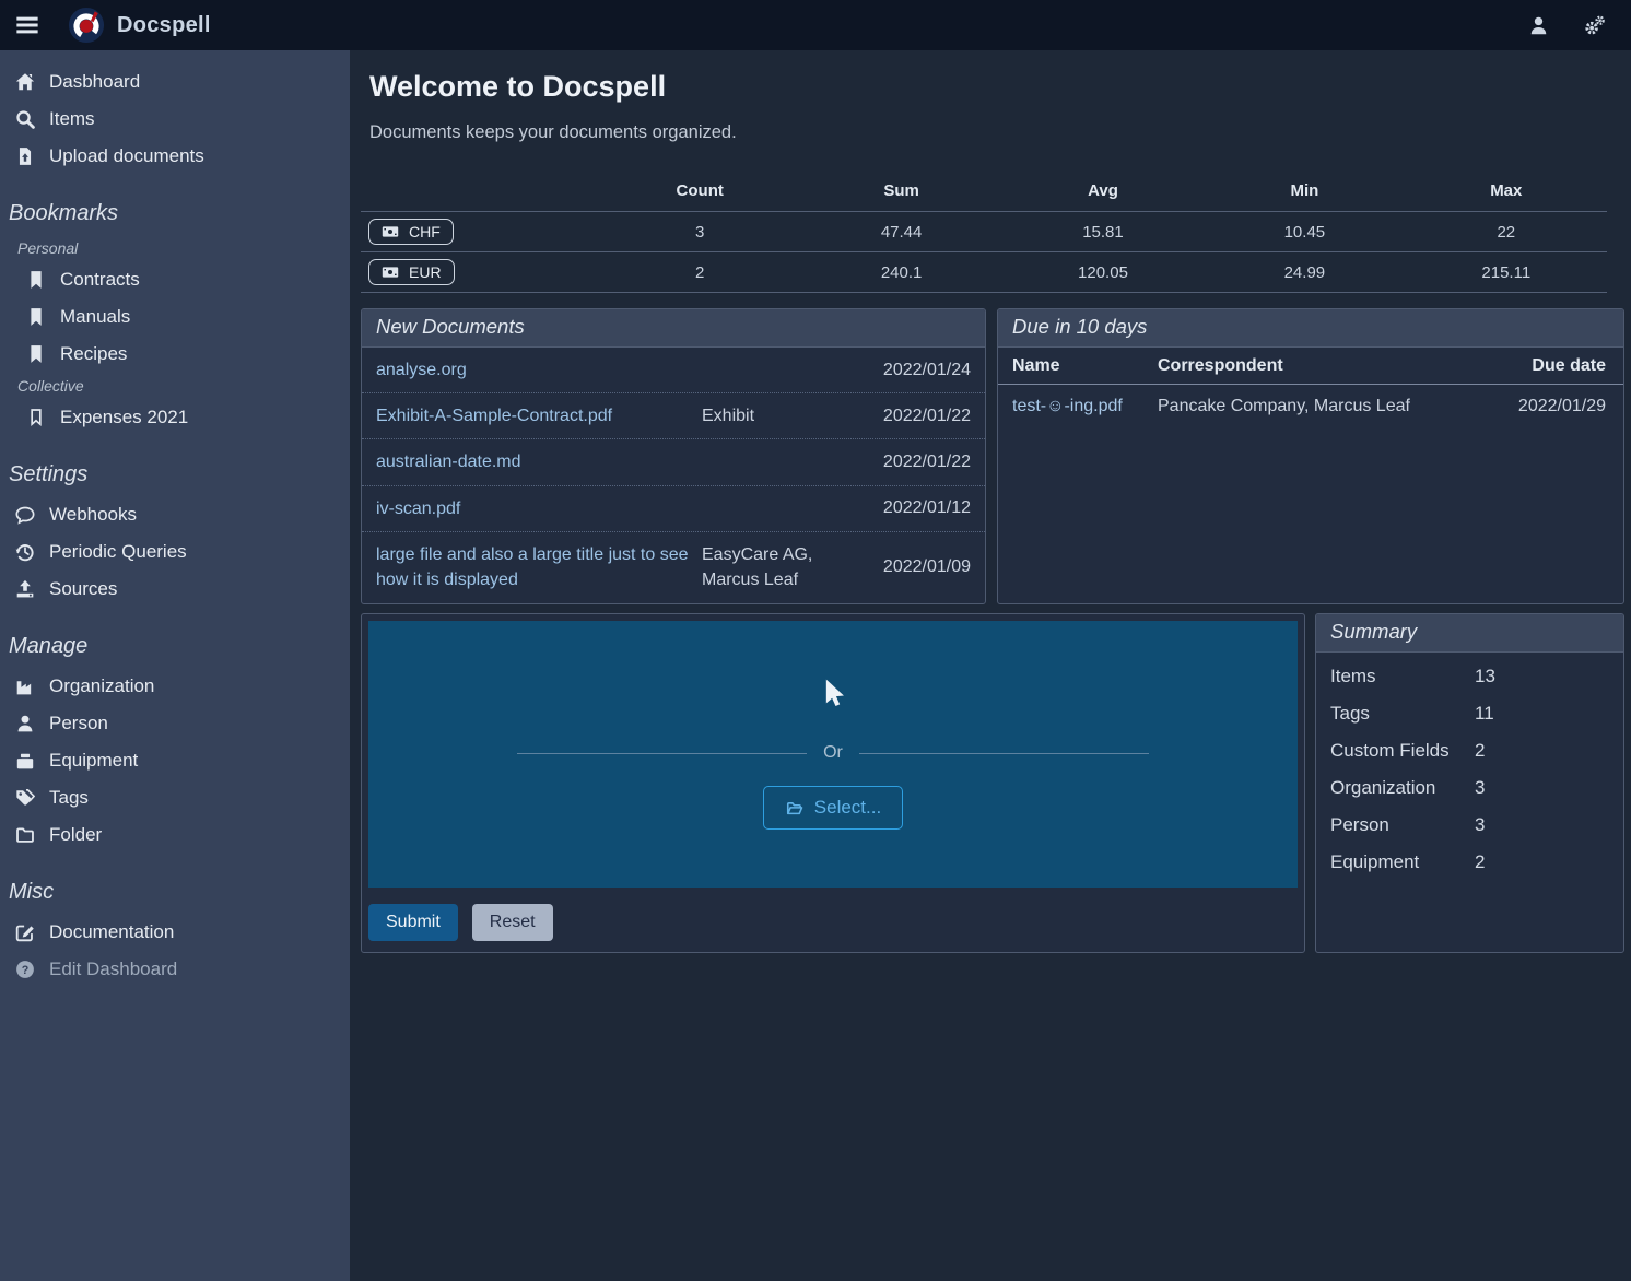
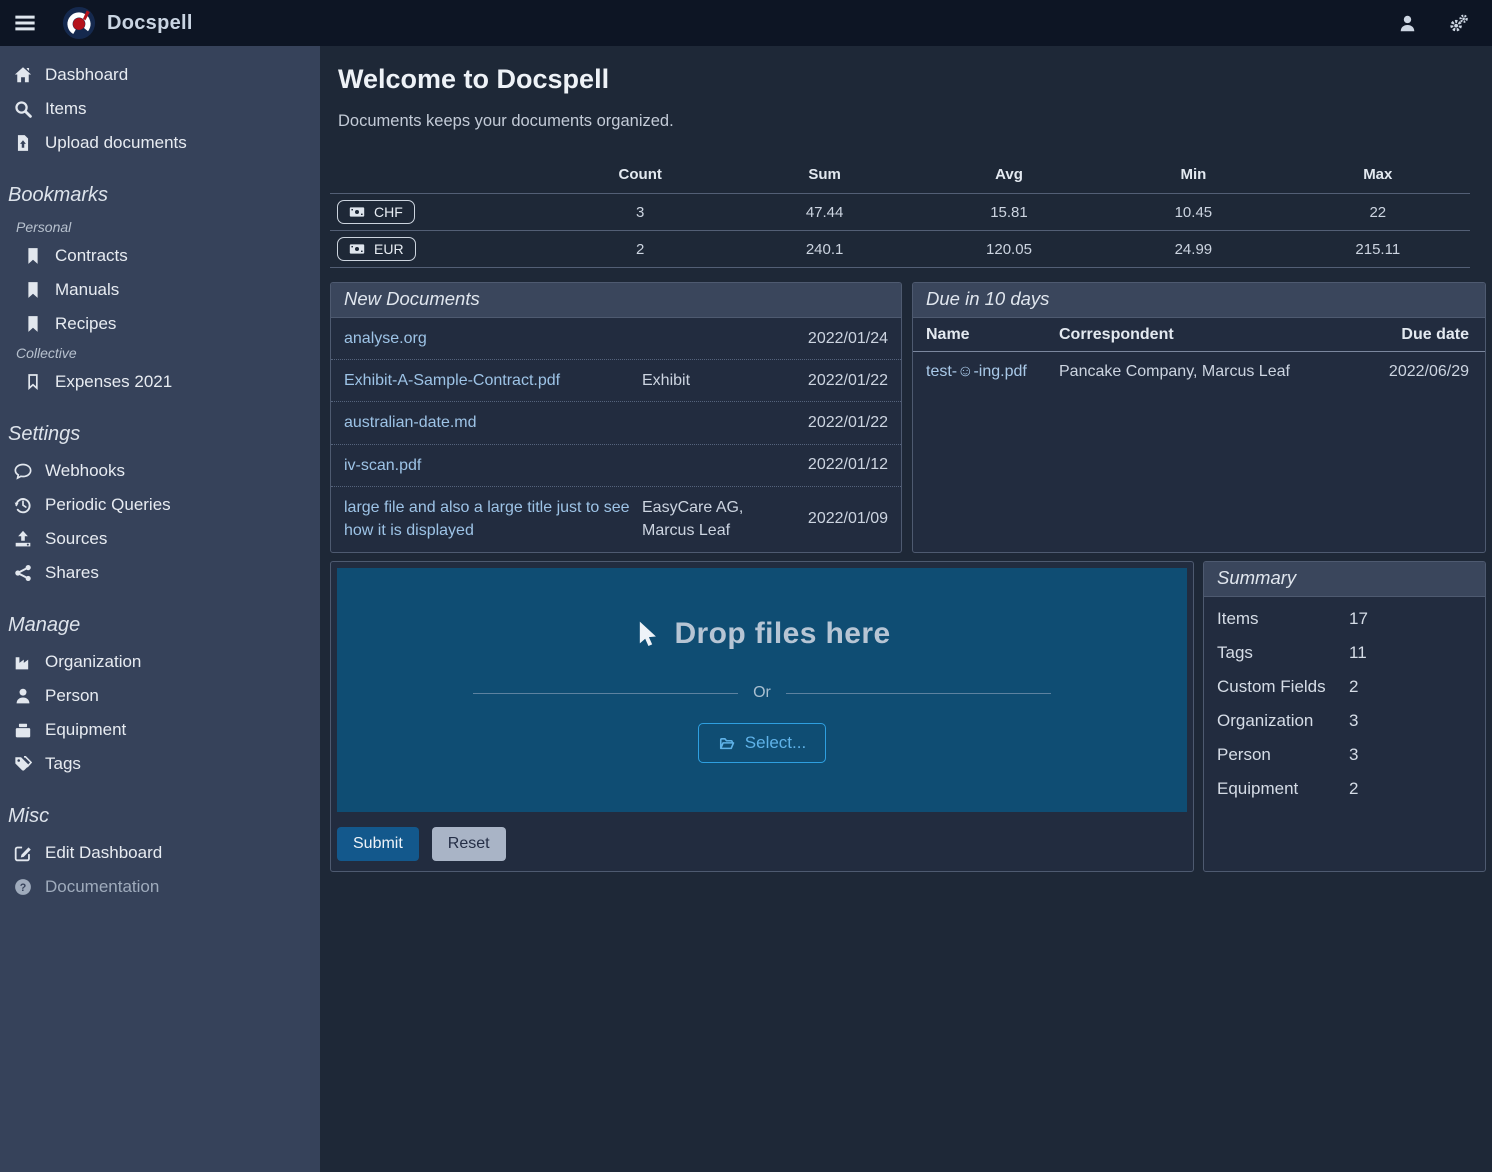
  Docspell
  Dasbhoard
  Items
  Upload documents
  Bookmarks
  Personal
  Contracts
  Manuals
  Recipes
  Collective
  Expenses 2021
  Settings
  Webhooks
  Periodic Queries
  Sources
+ Shares
  Manage
  Organization
  Person
  Equipment
  Tags
- Folder
  Misc
- Documentation
+ Edit Dashboard
  ?
- Edit Dashboard
+ Documentation
  Welcome to Docspell
  Documents keeps your documents organized.
  	Count	Sum	Avg	Min	Max
  CHF	3	47.44	15.81	10.45	22
  EUR	2	240.1	120.05	24.99	215.11
  New Documents
  analyse.org
  2022/01/24
  Exhibit-A-Sample-Contract.pdf
  Exhibit
  2022/01/22
  australian-date.md
  2022/01/22
  iv-scan.pdf
  2022/01/12
  large file and also a large title just to see how it is displayed
  EasyCare AG, Marcus Leaf
  2022/01/09
  Due in 10 days
  Name	Correspondent	Due date
- test-☺-ing.pdf	Pancake Company, Marcus Leaf	2022/01/29
+ test-☺-ing.pdf	Pancake Company, Marcus Leaf	2022/06/29
+ Drop files here
  Or
  Select...
  Submit
  Reset
  Summary
  Items
- 13
+ 17
  Tags
  11
  Custom Fields
  2
  Organization
  3
  Person
  3
  Equipment
  2
